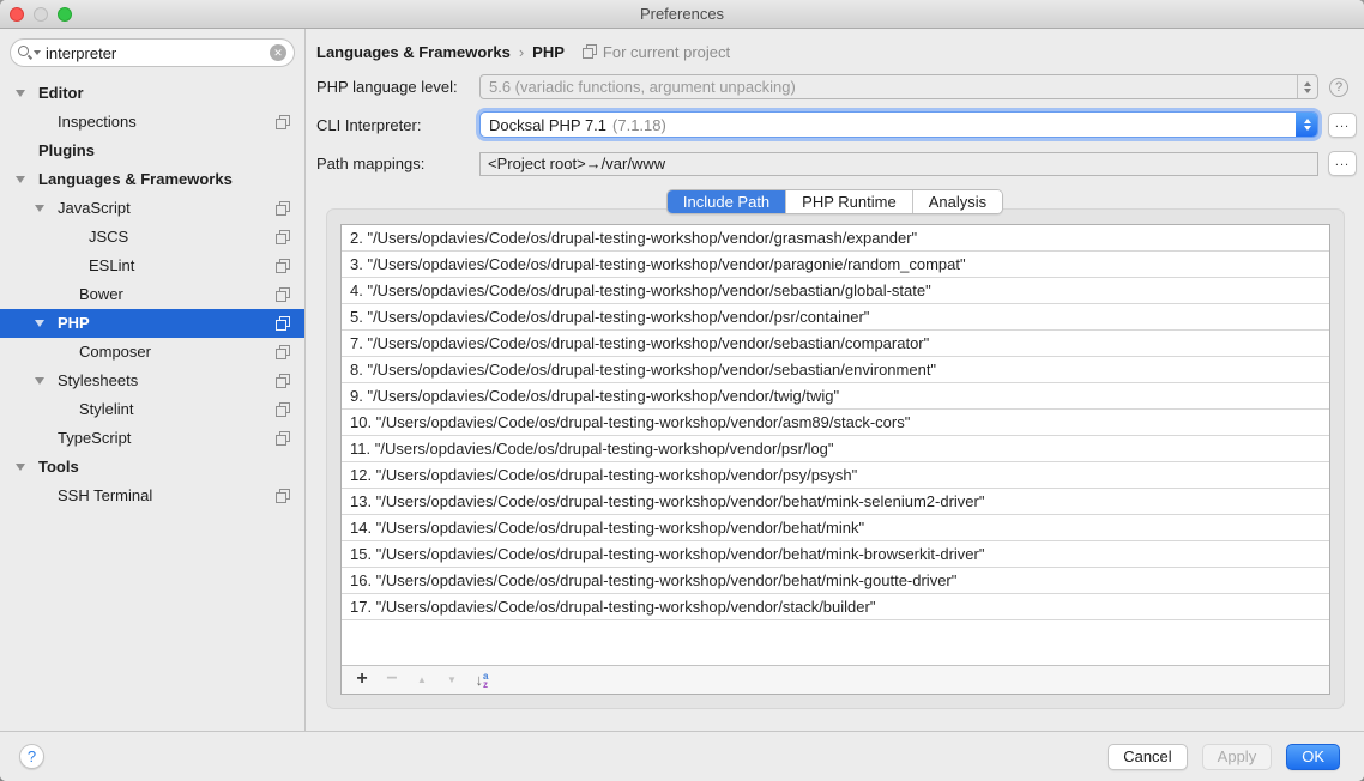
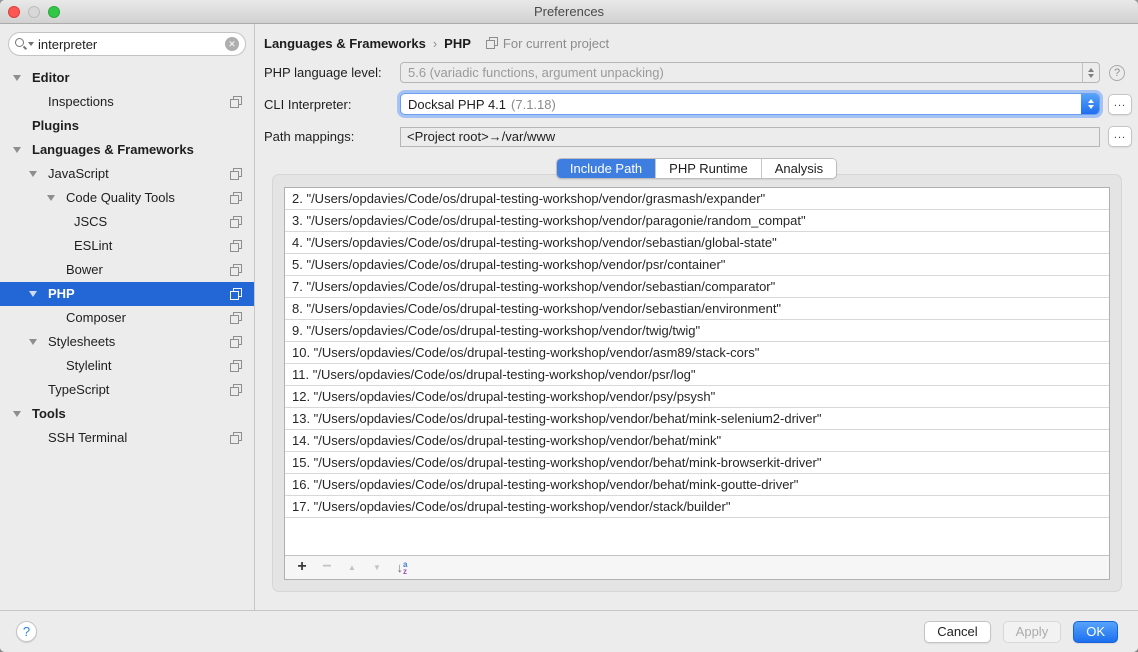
  Preferences
  interpreter
  ✕
  Editor
  Inspections
  Plugins
  Languages & Frameworks
  JavaScript
+ Code Quality Tools
  JSCS
  ESLint
  Bower
  PHP
  Composer
  Stylesheets
  Stylelint
  TypeScript
  Tools
  SSH Terminal
  Languages & Frameworks
  ›
  PHP
  For current project
  PHP language level:
  5.6 (variadic functions, argument unpacking)
  ?
  CLI Interpreter:
- Docksal PHP 7.1
+ Docksal PHP 4.1
  (7.1.18)
  ...
  Path mappings:
  <Project root>→/var/www
  ...
  Include Path
  PHP Runtime
  Analysis
  2. "/Users/opdavies/Code/os/drupal-testing-workshop/vendor/grasmash/expander"
  3. "/Users/opdavies/Code/os/drupal-testing-workshop/vendor/paragonie/random_compat"
  4. "/Users/opdavies/Code/os/drupal-testing-workshop/vendor/sebastian/global-state"
  5. "/Users/opdavies/Code/os/drupal-testing-workshop/vendor/psr/container"
  7. "/Users/opdavies/Code/os/drupal-testing-workshop/vendor/sebastian/comparator"
  8. "/Users/opdavies/Code/os/drupal-testing-workshop/vendor/sebastian/environment"
  9. "/Users/opdavies/Code/os/drupal-testing-workshop/vendor/twig/twig"
  10. "/Users/opdavies/Code/os/drupal-testing-workshop/vendor/asm89/stack-cors"
  11. "/Users/opdavies/Code/os/drupal-testing-workshop/vendor/psr/log"
  12. "/Users/opdavies/Code/os/drupal-testing-workshop/vendor/psy/psysh"
  13. "/Users/opdavies/Code/os/drupal-testing-workshop/vendor/behat/mink-selenium2-driver"
  14. "/Users/opdavies/Code/os/drupal-testing-workshop/vendor/behat/mink"
  15. "/Users/opdavies/Code/os/drupal-testing-workshop/vendor/behat/mink-browserkit-driver"
  16. "/Users/opdavies/Code/os/drupal-testing-workshop/vendor/behat/mink-goutte-driver"
  17. "/Users/opdavies/Code/os/drupal-testing-workshop/vendor/stack/builder"
  +
  −
  ▲
  ▼
  ↓
  a
  z
  ?
  Cancel
  Apply
  OK
